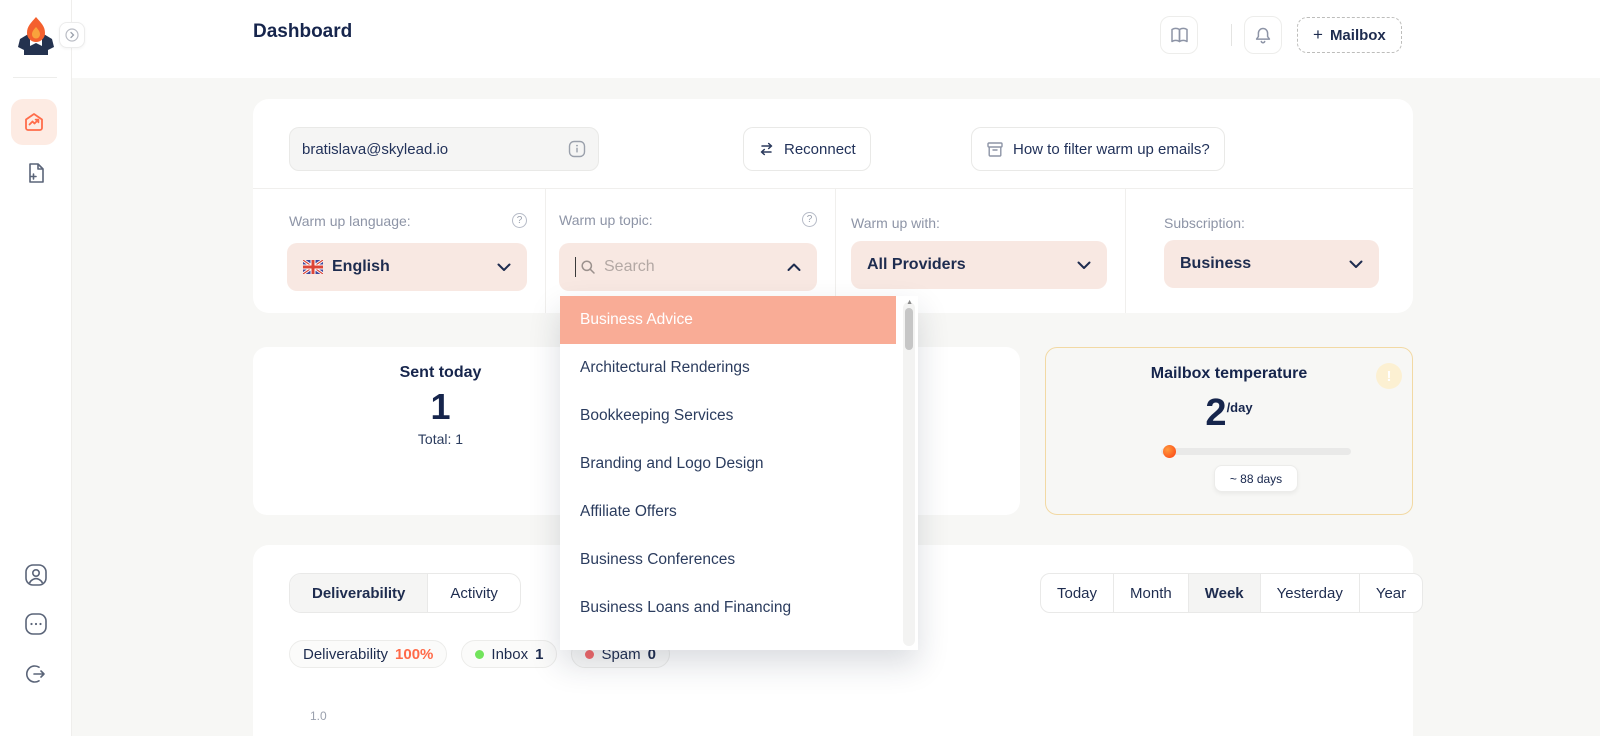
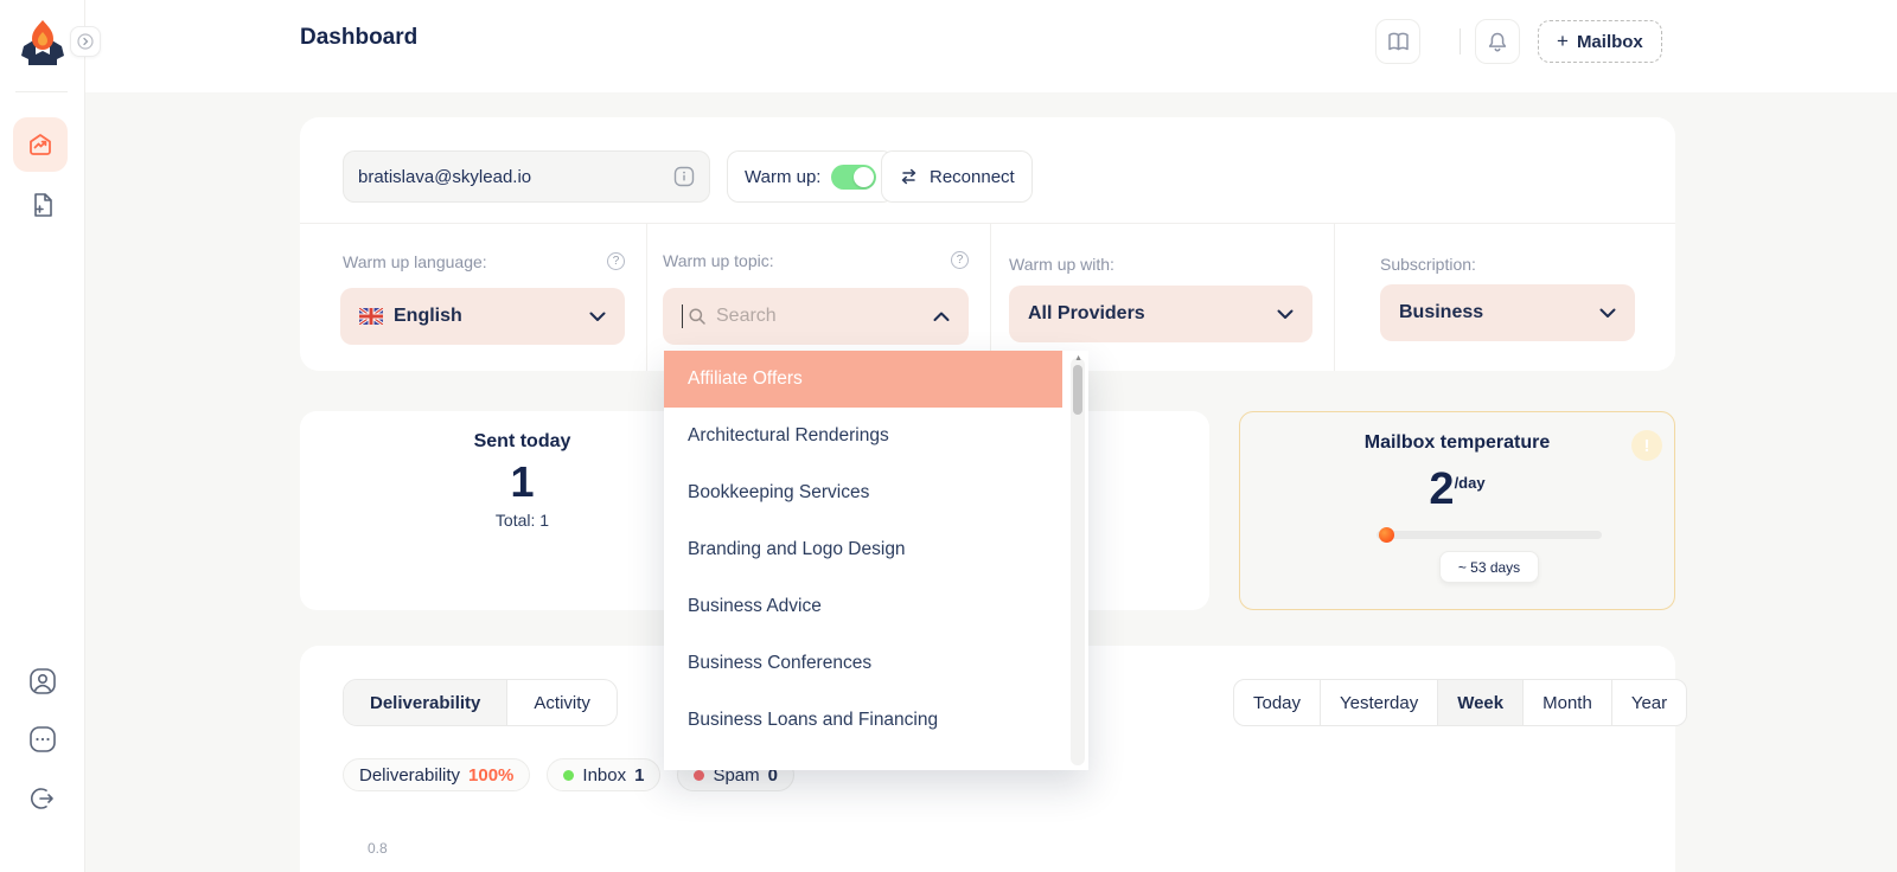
  Dashboard
  +
  Mailbox
  bratislava@skylead.io
+ Warm up:
  Reconnect
- How to filter warm up emails?
  Warm up language:
  ?
  English
  Warm up topic:
  ?
  Search
  Warm up with:
  All Providers
  Subscription:
  Business
  Sent today
  1
  Total: 1
  Mailbox temperature
  !
  2
  /day
- ~ 88 days
+ ~ 53 days
  Deliverability
  Activity
  Today
- Month
+ Yesterday
  Week
- Yesterday
+ Month
  Year
  Deliverability
  100%
  Inbox
  1
  Spam
  0
- 1.0
+ 0.8
- Business Advice
+ Affiliate Offers
  Architectural Renderings
  Bookkeeping Services
  Branding and Logo Design
- Affiliate Offers
+ Business Advice
  Business Conferences
  Business Loans and Financing
